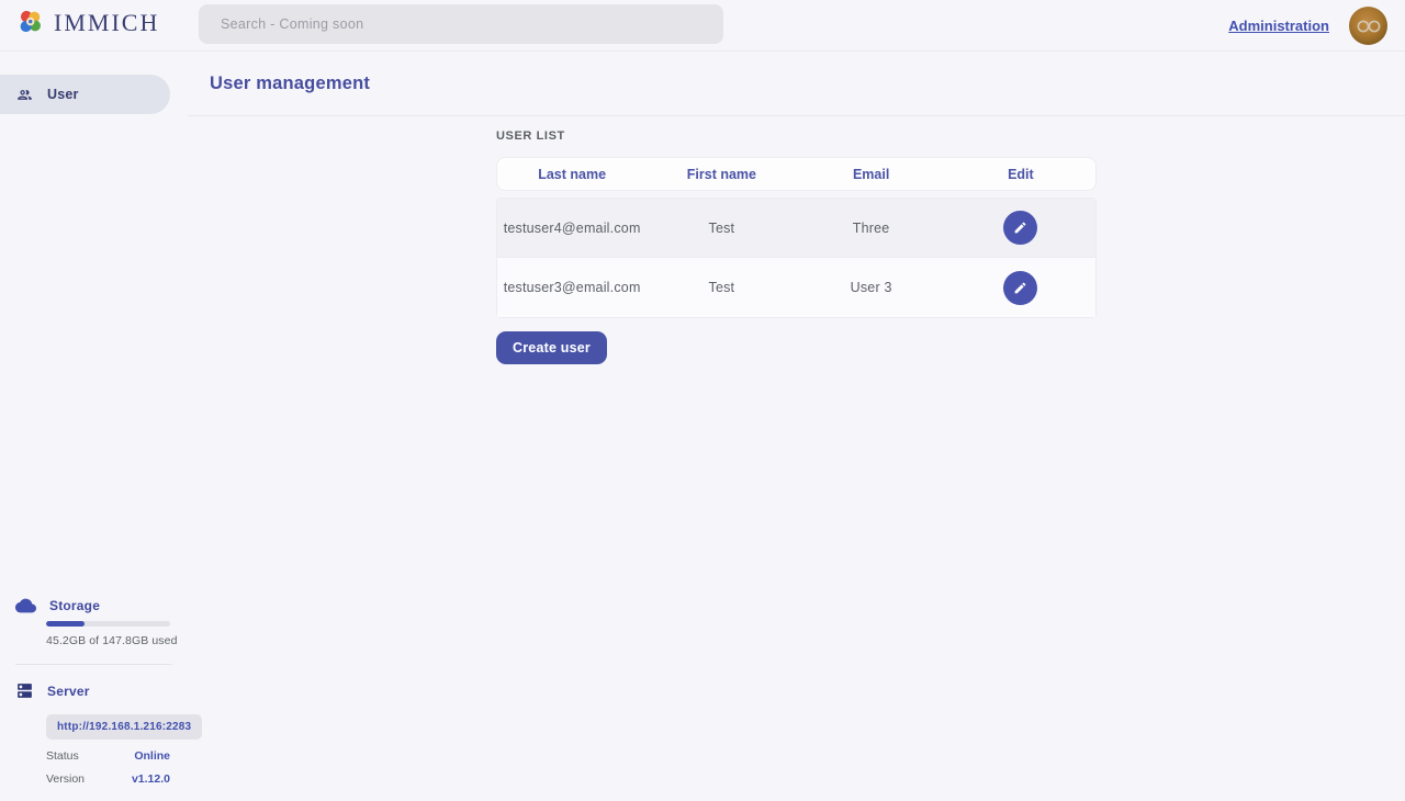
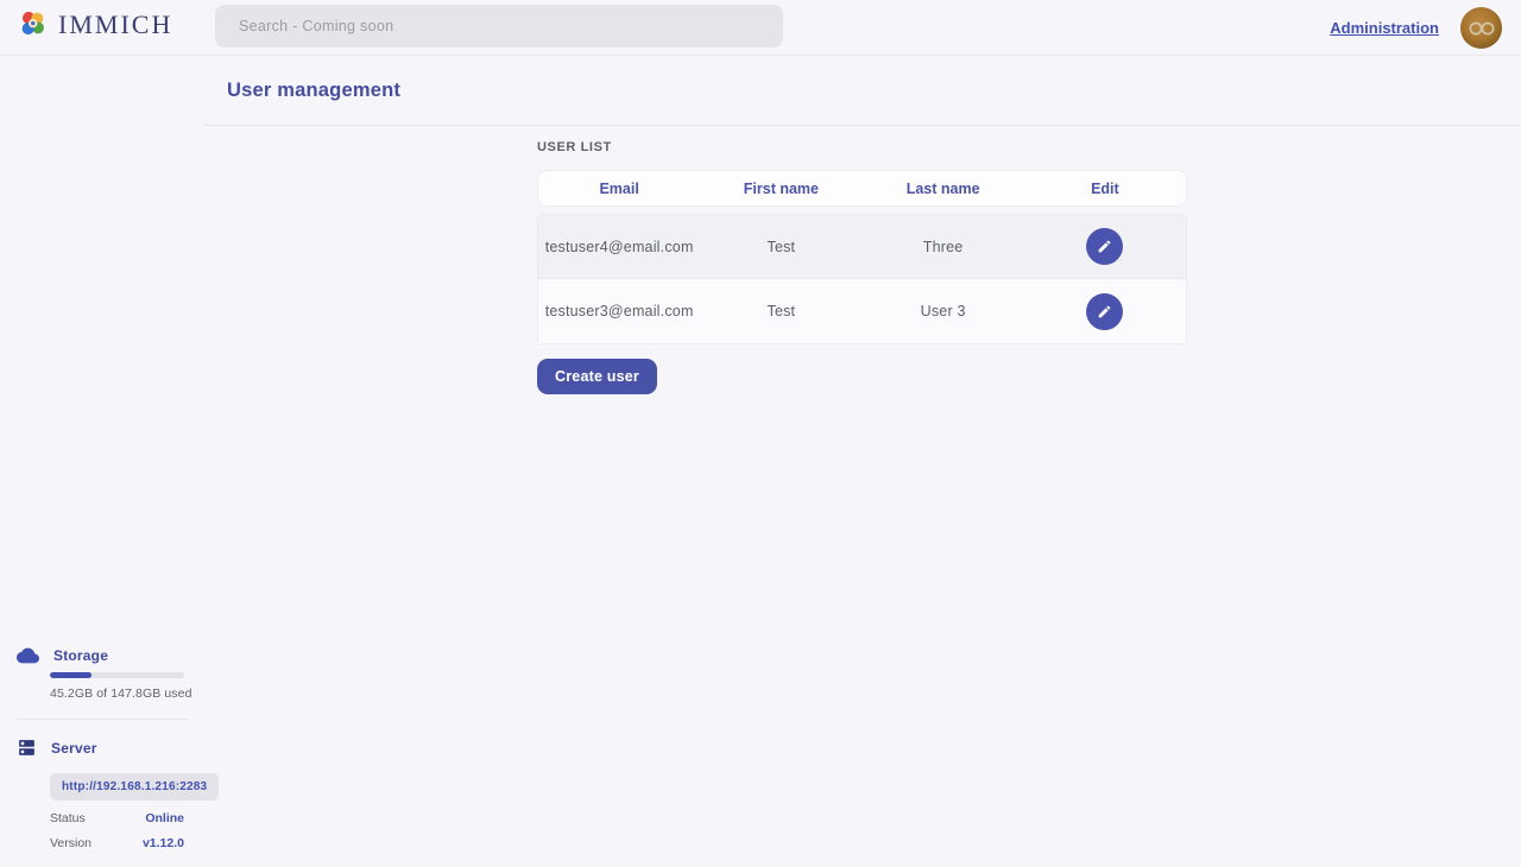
  IMMICH
  Search - Coming soon
  Administration
- User
  Storage
  45.2GB of 147.8GB used
  Server
  http://192.168.1.216:2283
  Status
  Online
  Version
  v1.12.0
  User management
  USER LIST
- Last name
+ Email
  First name
- Email
+ Last name
  Edit
  testuser4@email.com
  Test
  Three
  testuser3@email.com
  Test
  User 3
  Create user
